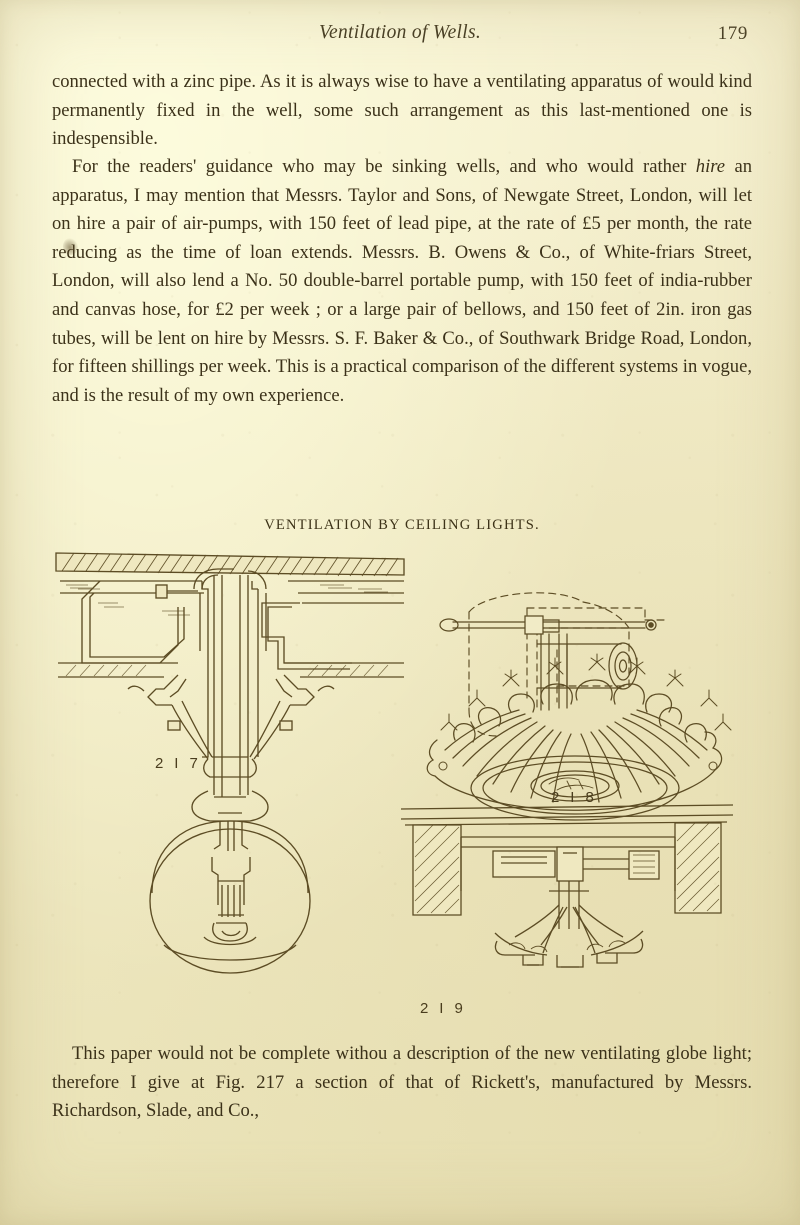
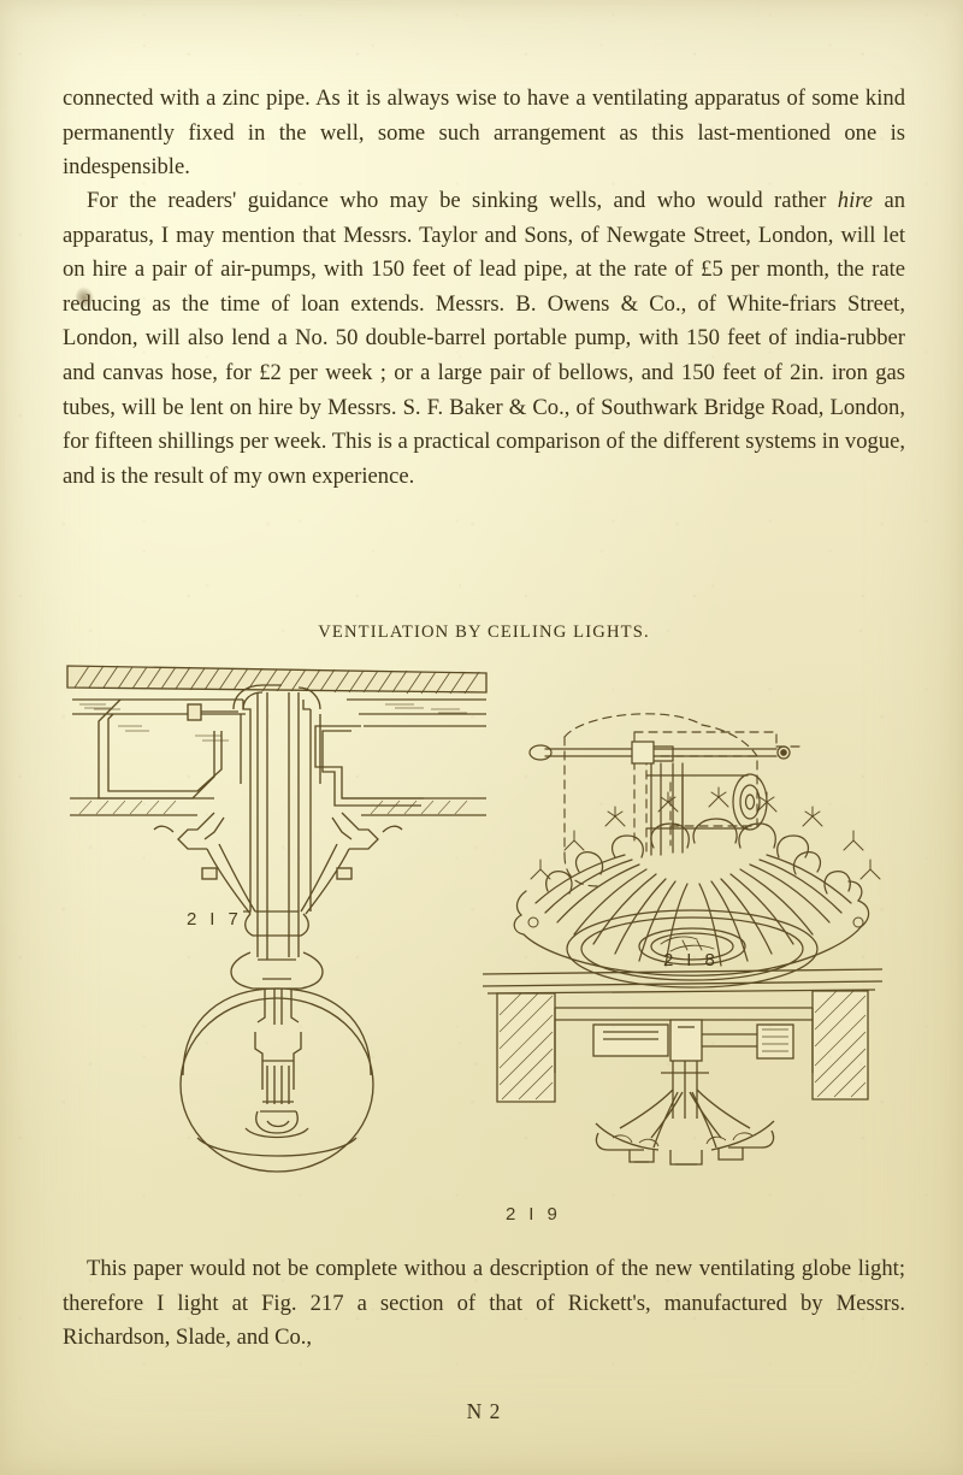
- Ventilation of Wells.
- 179
- connected with a zinc pipe. As it is always wise to have a ventilating apparatus of would kind permanently fixed in the well, some such arrangement as this last-mentioned one is indespensible.
+ connected with a zinc pipe. As it is always wise to have a ventilating apparatus of some kind permanently fixed in the well, some such arrangement as this last-mentioned one is indespensible.
  For the readers' guidance who may be sinking wells, and who would rather hire an apparatus, I may mention that Messrs. Taylor and Sons, of Newgate Street, London, will let on hire a pair of air-pumps, with 150 feet of lead pipe, at the rate of £5 per month, the rate reucing as the time of loan extends. Messrs. B. Owens & Co., of White-friars Street, London, will also lend a No. 50 double-barrel portable pump, with 150 feet of india-rubber and canvas hose, for £2 per week ; or a large pair of bellows, and 150 feet of 2in. iron gas tubes, will be lent on hire by Messrs. S. F. Baker & Co., of Southwark Bridge Road, London, for fifteen shillings per week. This is a practical comparison of the different systems in vogue, and is the result of my own experience.
  VENTILATION BY CEILING LIGHTS.
  2 I 7
  2 I 8
  2 I 9
- This paper would not be complete withou a description of the new ventilating globe light; therefore I give at Fig. 217 a section of that of Rickett's, manufactured by Messrs. Richardson, Slade, and Co.,
+ This paper would not be complete withou a description of the new ventilating globe light; therefore I light at Fig. 217 a section of that of Rickett's, manufactured by Messrs. Richardson, Slade, and Co.,
+ N 2
